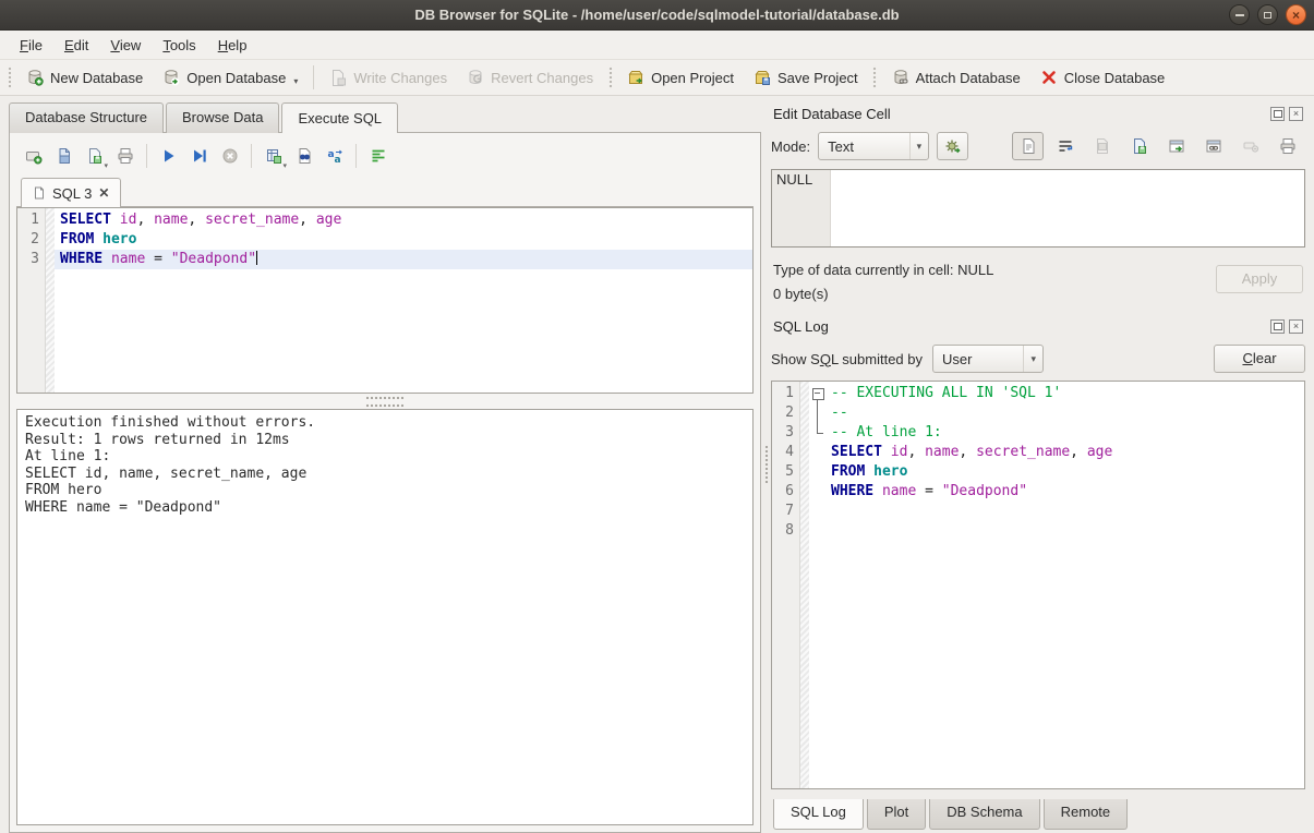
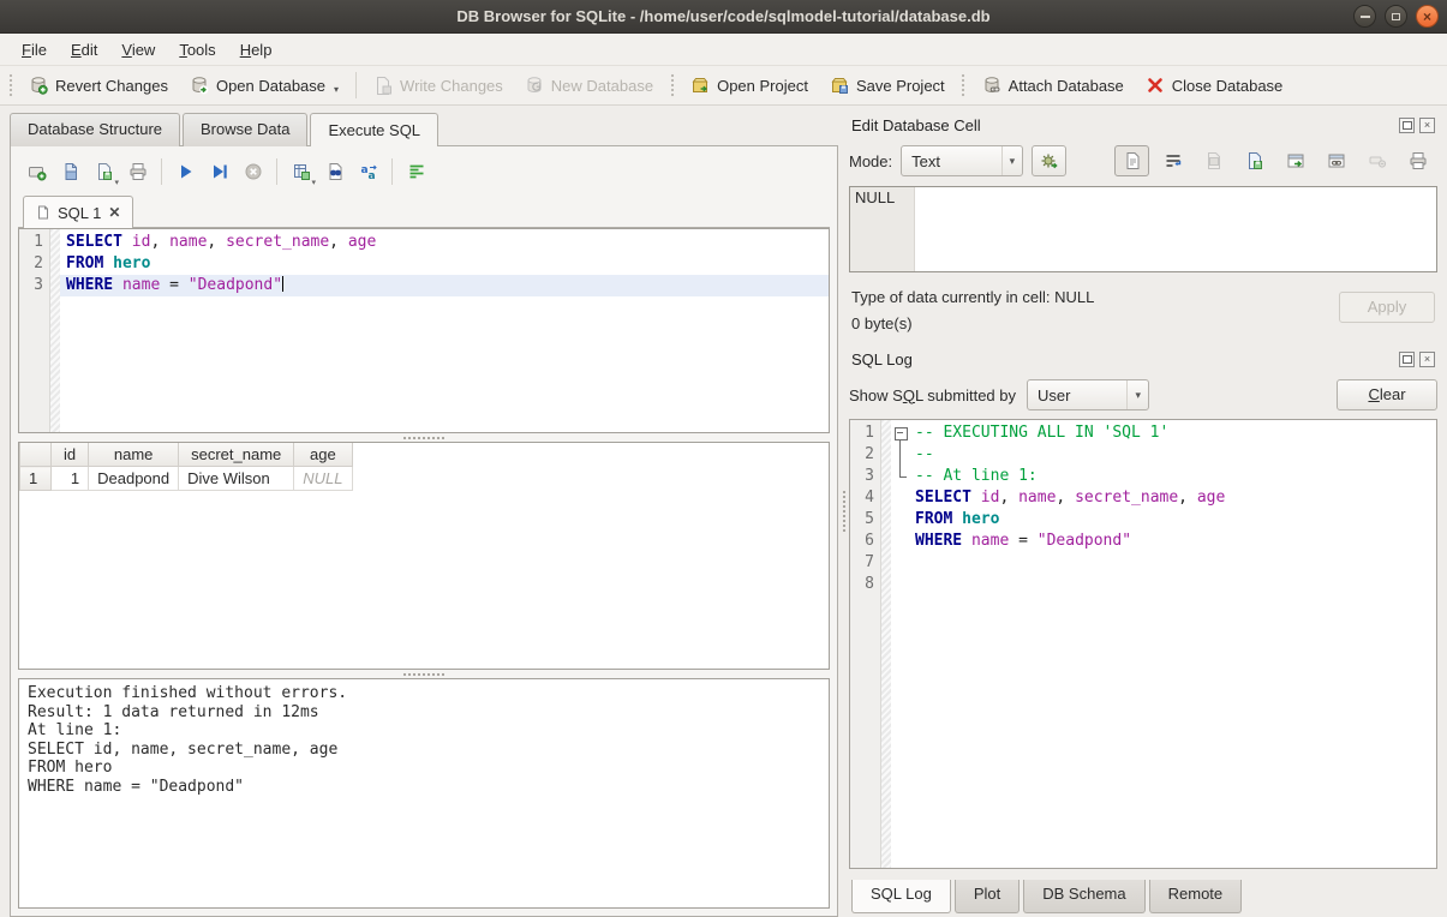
  DB Browser for SQLite - /home/user/code/sqlmodel-tutorial/database.db
  ×
  File
  Edit
  View
  Tools
  Help
- New Database
+ Revert Changes
  Open Database
  ▾
  Write Changes
- Revert Changes
+ New Database
  Open Project
  Save Project
  Attach Database
  Close Database
  Database Structure
  Browse Data
  Execute SQL
  a
  a
- SQL 3
+ SQL 1
  ✕
  1
  2
  3
  SELECT id, name, secret_name, age
  FROM hero
  WHERE name = "Deadpond"
+ 	id	name	secret_name	age
+ 1	1	Deadpond	Dive Wilson	NULL
  Execution finished without errors.
- Result: 1 rows returned in 12ms
+ Result: 1 data returned in 12ms
  At line 1:
  SELECT id, name, secret_name, age
  FROM hero
  WHERE name = "Deadpond"
  Edit Database Cell
  ×
  Mode:
  Text
  ▾
  NULL
  Type of data currently in cell: NULL
  0 byte(s)
  Apply
  SQL Log
  ×
  Show SQL submitted by
  User
  ▾
  Clear
  1
  2
  3
  4
  5
  6
  7
  8
  -- EXECUTING ALL IN 'SQL 1'
  --
  -- At line 1:
  SELECT id, name, secret_name, age
  FROM hero
  WHERE name = "Deadpond"
  SQL Log
  Plot
  DB Schema
  Remote
